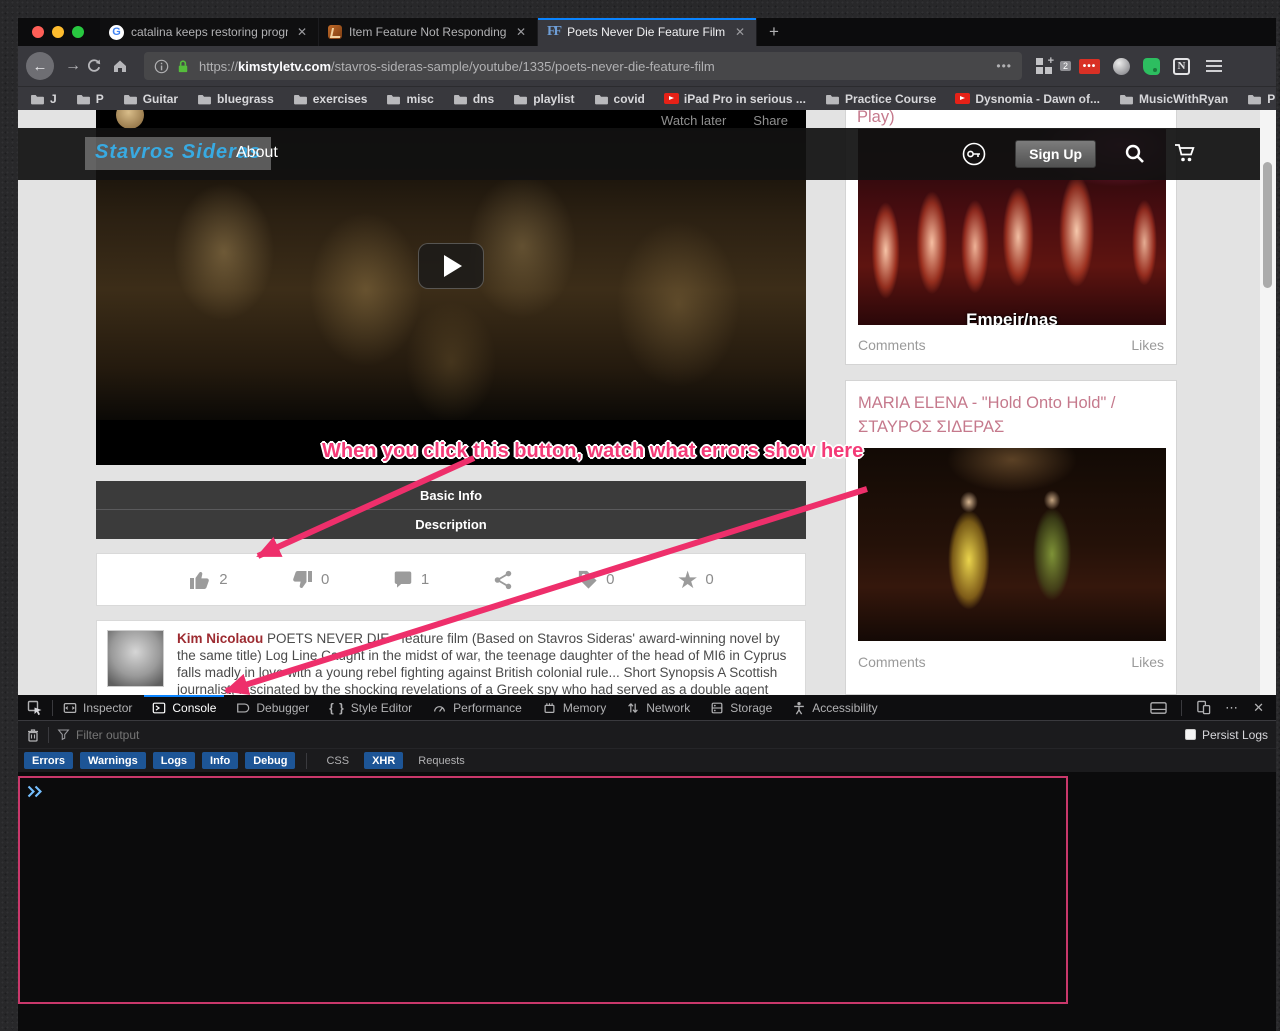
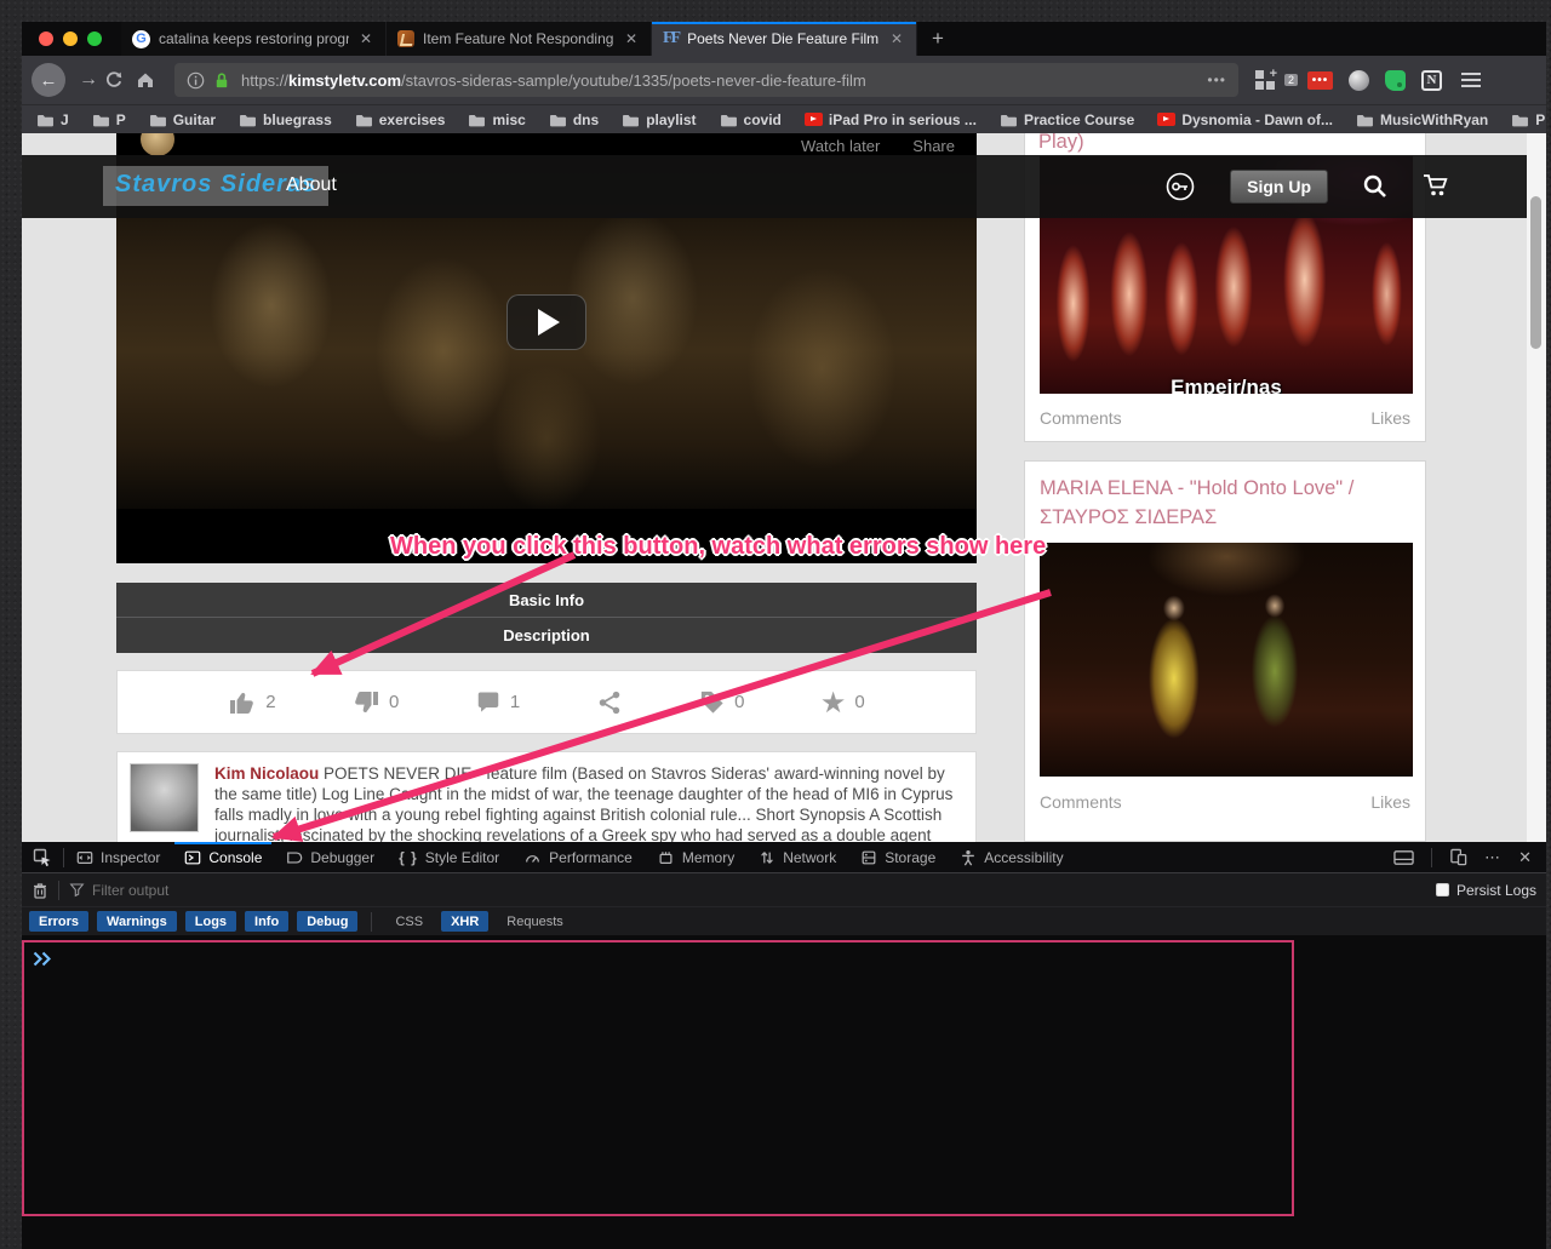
  G
  catalina keeps restoring progr
  ✕
  Item Feature Not Responding
  ✕
  FF
  Poets Never Die Feature Film
  ✕
  +
  ←
  →
  https://kimstyletv.com/stavros-sideras-sample/youtube/1335/poets-never-die-feature-film
  •••
  +
  2
  •••
  N
  J
  P
  Guitar
  bluegrass
  exercises
  misc
  dns
  playlist
  covid
  iPad Pro in serious ...
  Practice Course
  Dysnomia - Dawn of...
  MusicWithRyan
  Watch later
  Share
  Play)
  Empeir/nas
  Comments
  Likes
- MARIA ELENA - "Hold Onto Hold" / ΣΤΑΥΡΟΣ ΣΙΔΕΡΑΣ
+ MARIA ELENA - "Hold Onto Love" / ΣΤΑΥΡΟΣ ΣΙΔΕΡΑΣ
  Comments
  Likes
  Stavros Sideras
  About
  Sign Up
  When you click this button, watch what errors show here
  Basic Info
  Description
  2
  0
  1
  0
  ★
  0
  Kim Nicolaou POETS NEVER DI feature film (Based on Stavros Sideras' award-winning novel by the same title) Log Line Cght in the midst of war, the teenage daughter of the head of MI6 in Cyprus falls madly in lovith a young rebel fighting against British colonial rule... Short Synopsis A Scottish journalisascinated by the shocking revelations of a Greek spy who had served as a double agent
  Inspector
  Console
  Debugger
  { }
  Style Editor
  Performance
  Memory
  Network
  Storage
  Accessibility
  ⋯
  ✕
  Filter output
  Persist Logs
  Errors
  Warnings
  Logs
  Info
  Debug
  CSS
  XHR
  Requests
